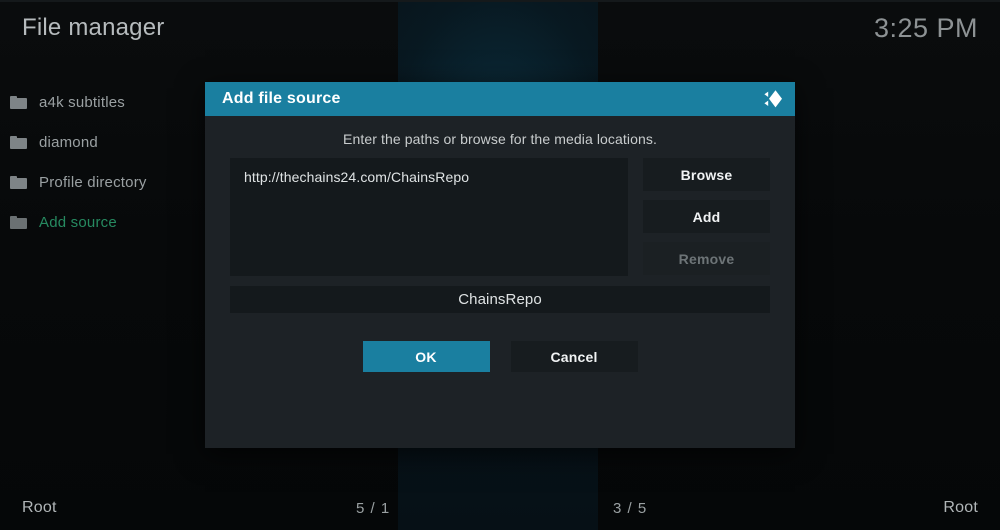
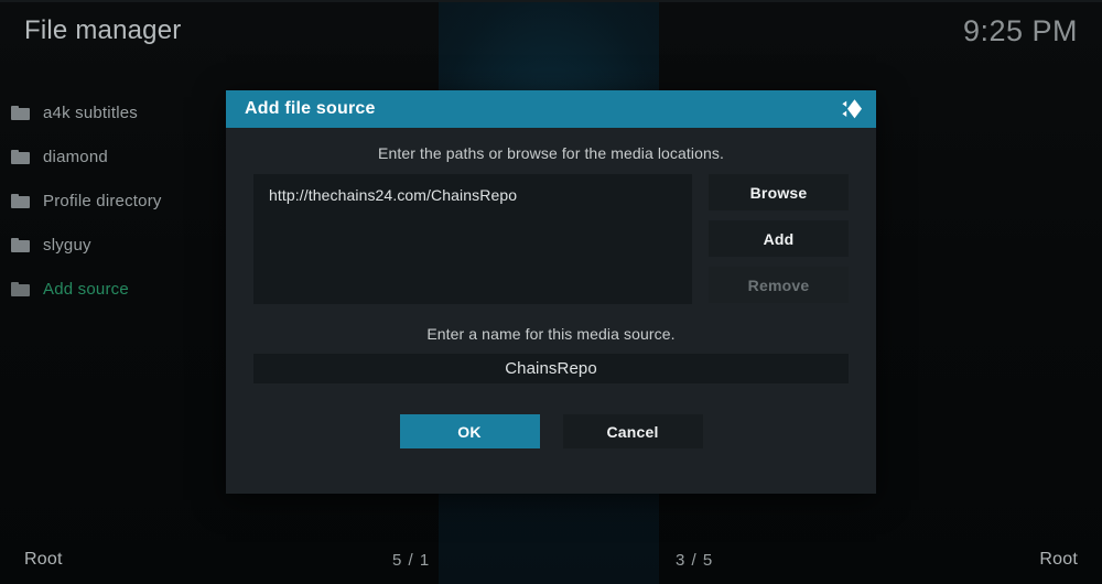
  File manager
- 3:25 PM
+ 9:25 PM
  a4k subtitles
  diamond
  Profile directory
+ slyguy
  Add source
  Add file source
  Enter the paths or browse for the media locations.
  http://thechains24.com/ChainsRepo
  Browse
  Add
  Remove
+ Enter a name for this media source.
  ChainsRepo
  OK
  Cancel
  Root
  5 / 1
  3 / 5
  Root
